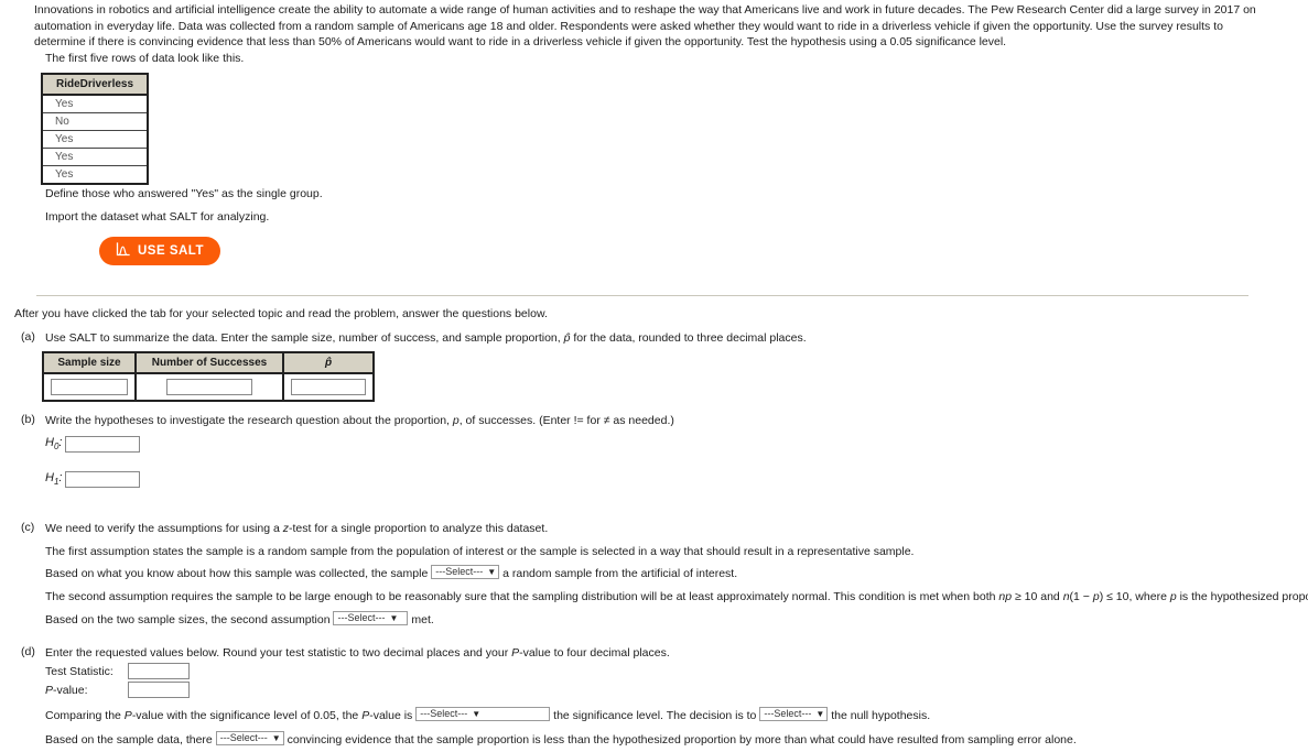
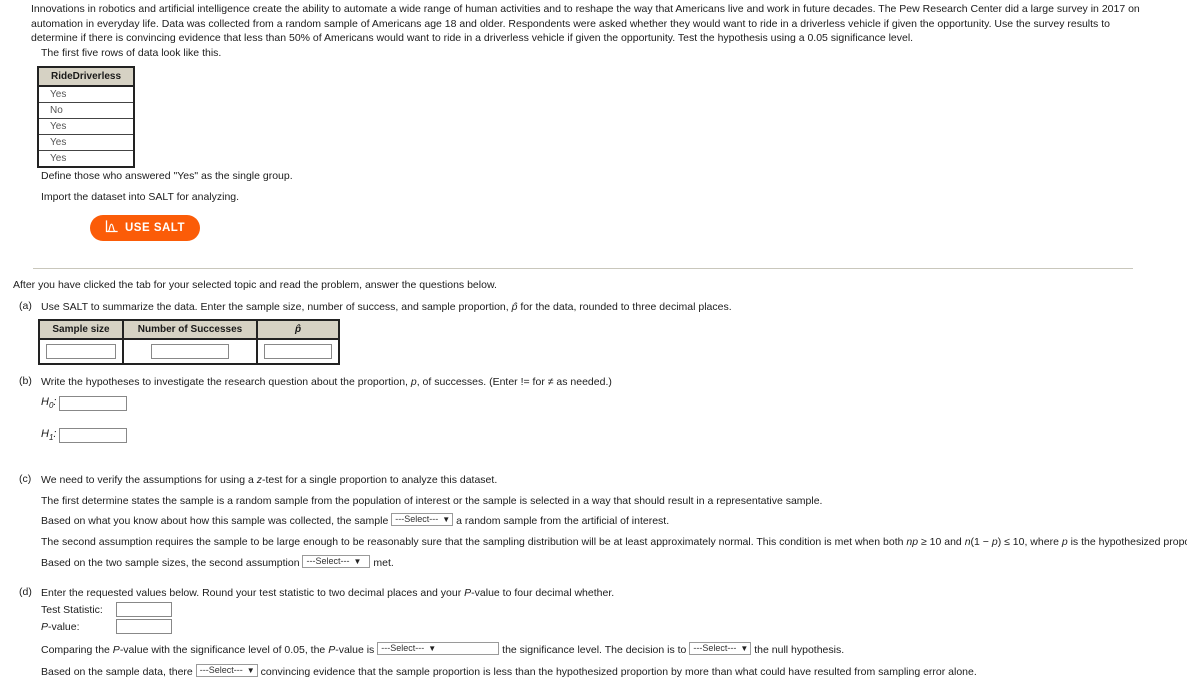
  Innovations in robotics and artificial intelligence create the ability to automate a wide range of human activities and to reshape the way that Americans live and work in future decades. The Pew Research Center did a large survey in 2017 on automation in everyday life. Data was collected from a random sample of Americans age 18 and older. Respondents were asked whether they would want to ride in a driverless vehicle if given the opportunity. Use the survey results to determine if there is convincing evidence that less than 50% of Americans would want to ride in a driverless vehicle if given the opportunity. Test the hypothesis using a 0.05 significance level.
  The first five rows of data look like this.
  RideDriverless
  Yes
  No
  Yes
  Yes
  Yes
  Define those who answered "Yes" as the single group.
- Import the dataset what SALT for analyzing.
+ Import the dataset into SALT for analyzing.
  USE SALT
  After you have clicked the tab for your selected topic and read the problem, answer the questions below.
  (a)
  Use SALT to summarize the data. Enter the sample size, number of success, and sample proportion, p̂ for the data, rounded to three decimal places.
  Sample size	Number of Successes	p̂
  (b)
  Write the hypotheses to investigate the research question about the proportion, p, of successes. (Enter != for ≠ as needed.)
  H0:
  H1:
  (c)
  We need to verify the assumptions for using a z-test for a single proportion to analyze this dataset.
- The first assumption states the sample is a random sample from the population of interest or the sample is selected in a way that should result in a representative sample.
+ The first determine states the sample is a random sample from the population of interest or the sample is selected in a way that should result in a representative sample.
  Based on what you know about how this sample was collected, the sample
  ---Select--- ▼
  a random sample from the artificial of interest.
  The second assumption requires the sample to be large enough to be reasonably sure that the sampling distribution will be at least approximately normal. This condition is met when both np ≥ 10 and n(1 − p) ≤ 10, where p is the hypothesized prop
  Based on the two sample sizes, the second assumption
  ---Select--- ▼
  met.
  (d)
- Enter the requested values below. Round your test statistic to two decimal places and your P-value to four decimal places.
+ Enter the requested values below. Round your test statistic to two decimal places and your P-value to four decimal whether.
  Test Statistic:
  P-value:
  Comparing the
  P
  -value with the significance level of 0.05, the
  P
  -value is
  ---Select--- ▼
  the significance level. The decision is to
  ---Select--- ▼
  the null hypothesis.
  Based on the sample data, there
  ---Select--- ▼
  convincing evidence that the sample proportion is less than the hypothesized proportion by more than what could have resulted from sampling error alone.
